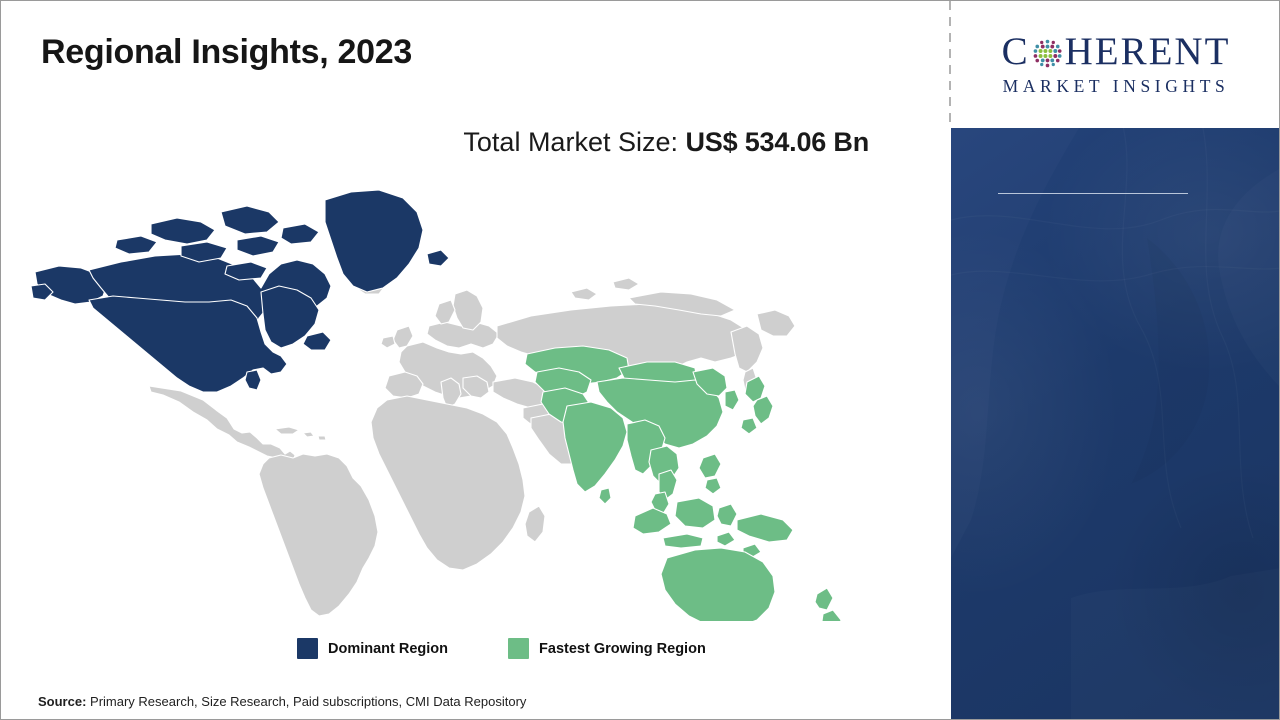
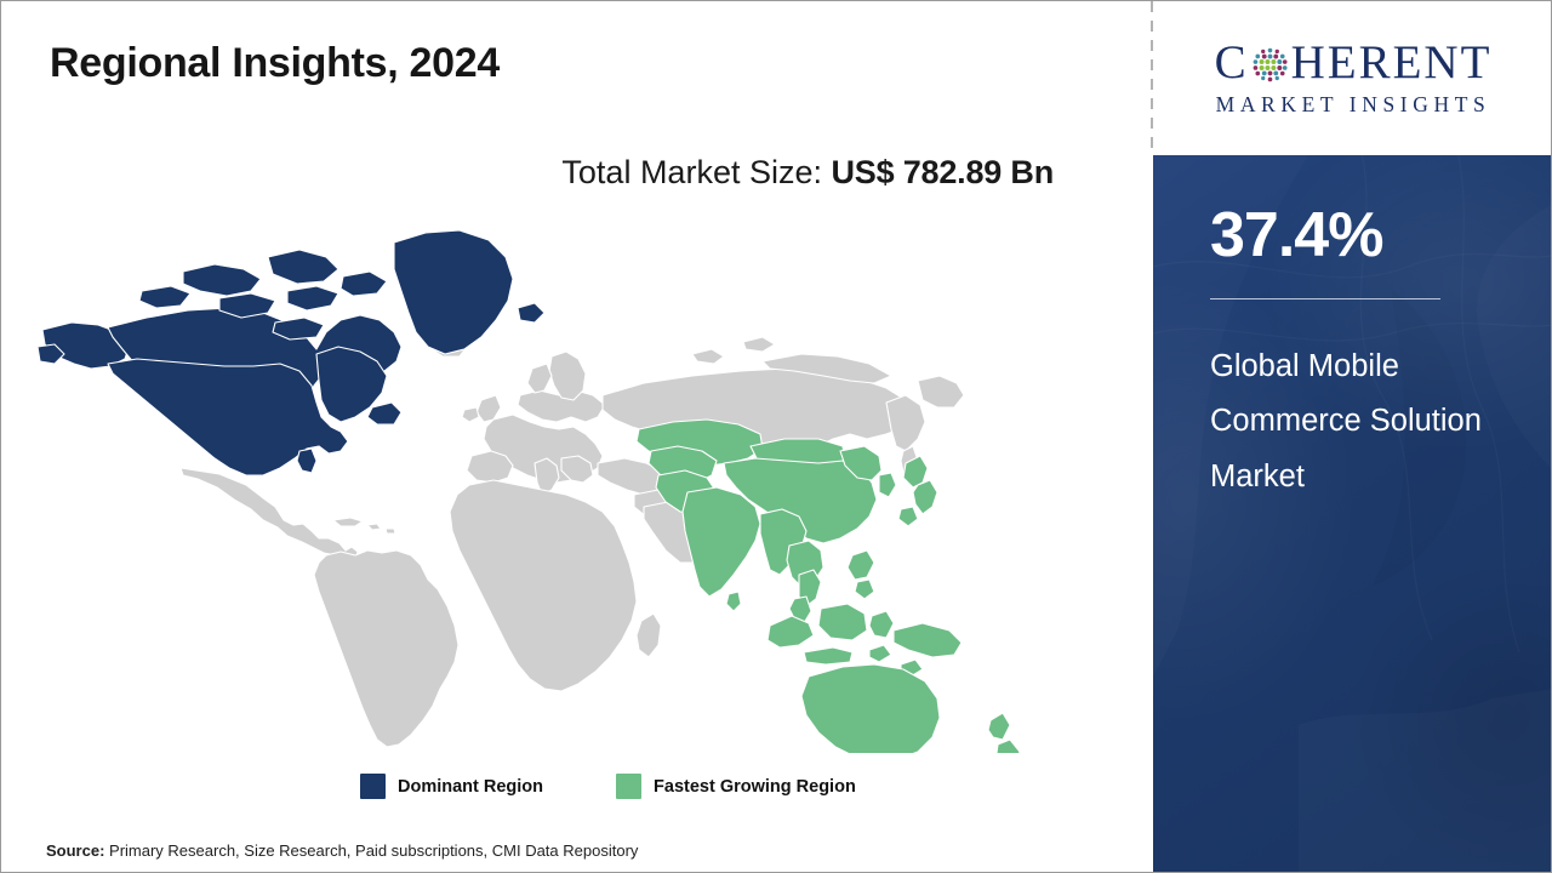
- Regional Insights, 2023
+ Regional Insights, 2024
- Total Market Size: US$ 534.06 Bn
+ Total Market Size: US$ 782.89 Bn
  Dominant Region
  Fastest Growing Region
  Source: Primary Research, Size Research, Paid subscriptions, CMI Data Repository
  C
  HERENT
  MARKET INSIGHTS
+ 37.4%
+ Global Mobile Commerce Solution Market
